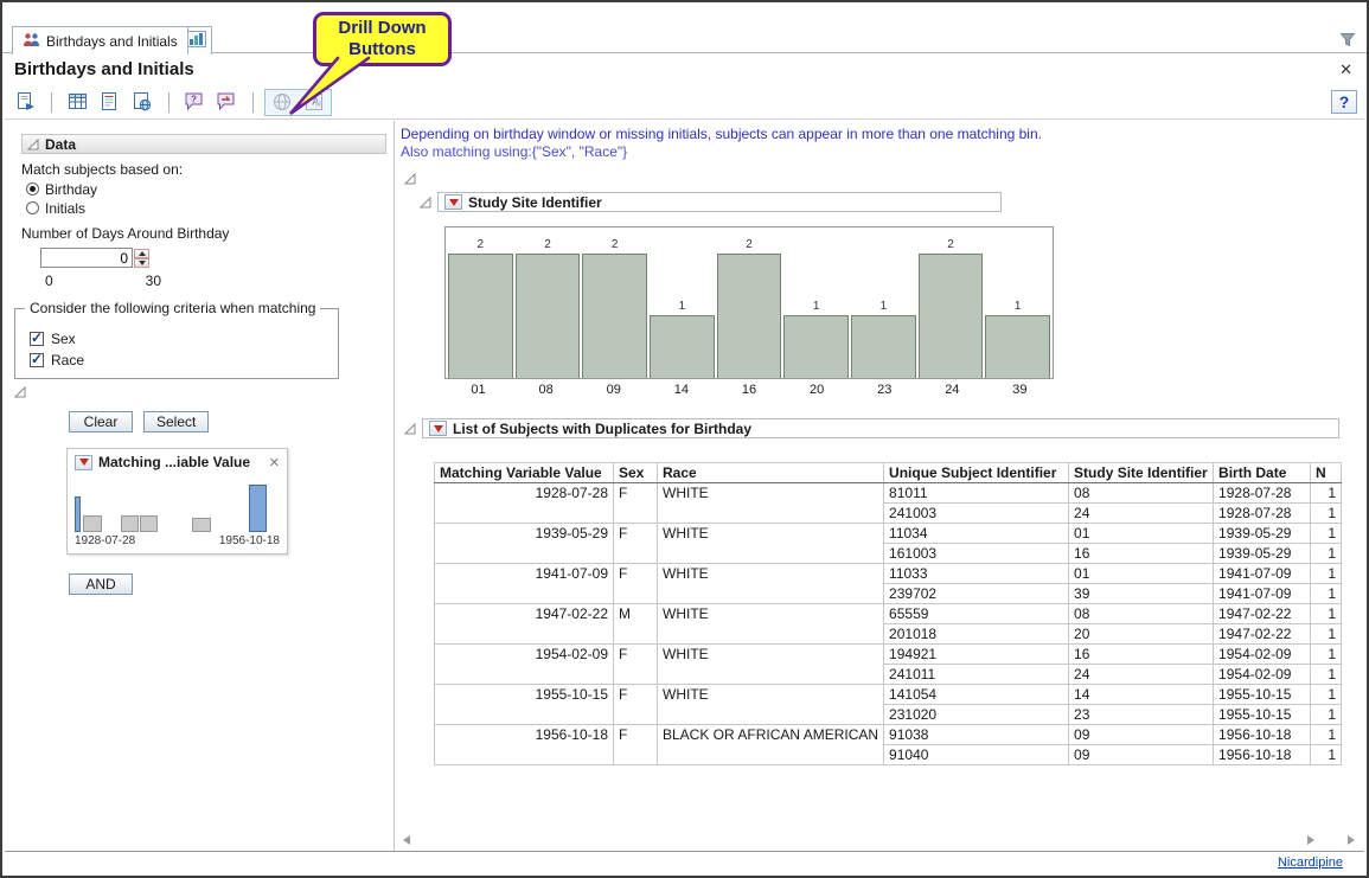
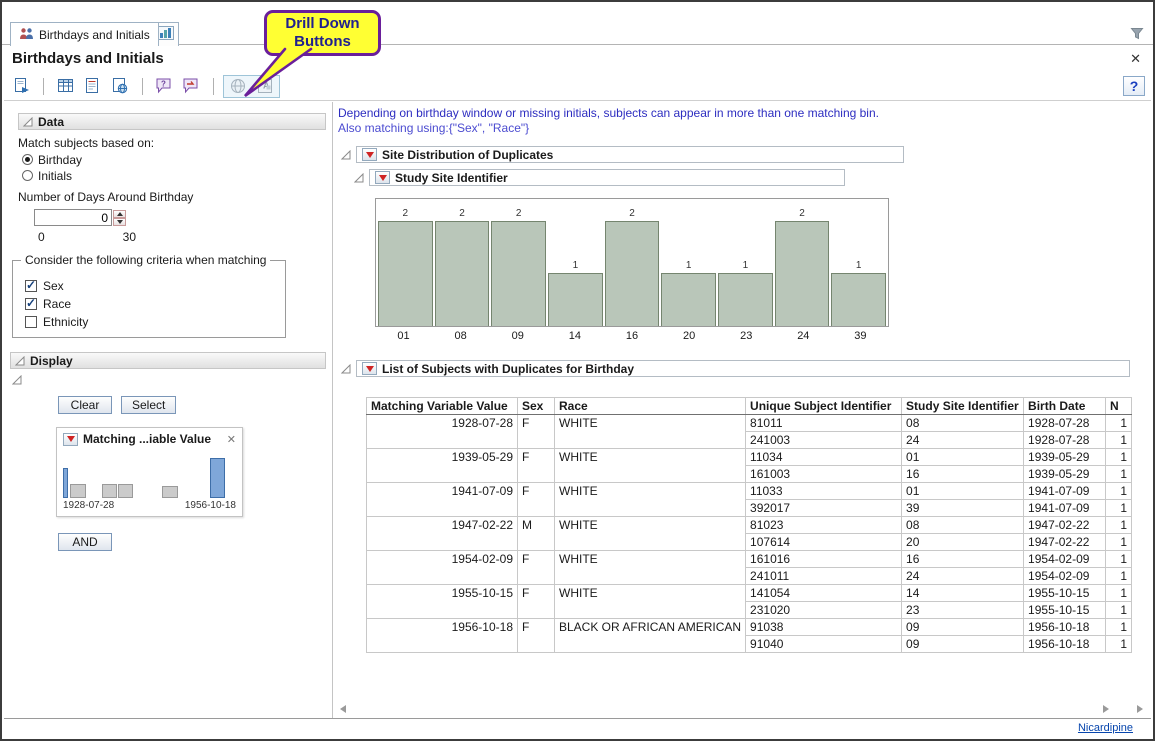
  Birthdays and Initials
  Birthdays and Initials
  ✕
  ?
  A
  ?
  Data
  Match subjects based on:
  Birthday
  Initials
  Number of Days Around Birthday
  0
  0
  30
  Consider the following criteria when matching
  Sex
  Race
+ Ethnicity
+ Display
  Clear
  Select
  Matching ...iable Value
  ✕
  1928-07-28
  1956-10-18
  AND
  Depending on birthday window or missing initials, subjects can appear in more than one matching bin.
  Also matching using:{"Sex", "Race"}
+ Site Distribution of Duplicates
  Study Site Identifier
  2
  2
  2
  1
  2
  1
  1
  2
  1
  01
  08
  09
  14
  16
  20
  23
  24
  39
  List of Subjects with Duplicates for Birthday
  Matching Variable Value	Sex	Race	Unique Subject Identifier	Study Site Identifier	Birth Date	N
  1928-07-28	F	WHITE	81011	08	1928-07-28	1
  241003	24	1928-07-28	1
  1939-05-29	F	WHITE	11034	01	1939-05-29	1
  161003	16	1939-05-29	1
  1941-07-09	F	WHITE	11033	01	1941-07-09	1
- 239702	39	1941-07-09	1
+ 392017	39	1941-07-09	1
- 1947-02-22	M	WHITE	65559	08	1947-02-22	1
+ 1947-02-22	M	WHITE	81023	08	1947-02-22	1
- 201018	20	1947-02-22	1
+ 107614	20	1947-02-22	1
- 1954-02-09	F	WHITE	194921	16	1954-02-09	1
+ 1954-02-09	F	WHITE	161016	16	1954-02-09	1
  241011	24	1954-02-09	1
  1955-10-15	F	WHITE	141054	14	1955-10-15	1
  231020	23	1955-10-15	1
  1956-10-18	F	BLACK OR AFRICAN AMERICAN	91038	09	1956-10-18	1
  91040	09	1956-10-18	1
  Nicardipine
  Drill Down
  Buttons
